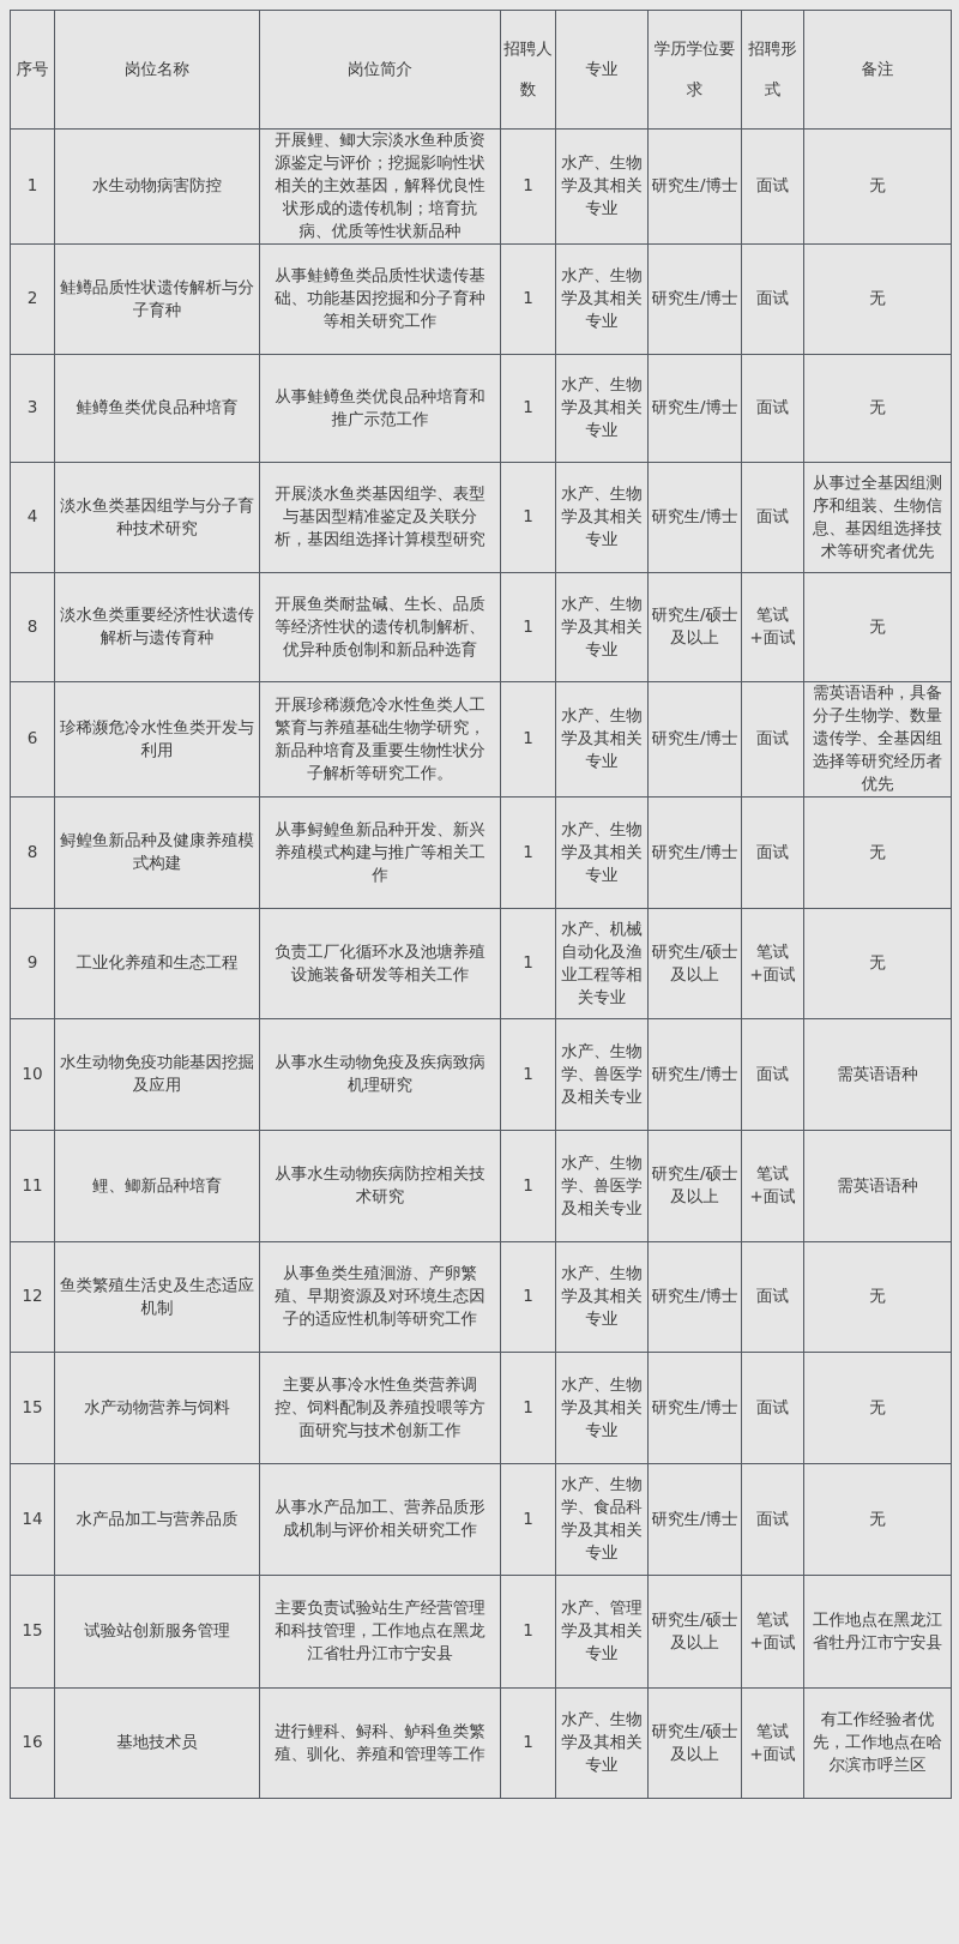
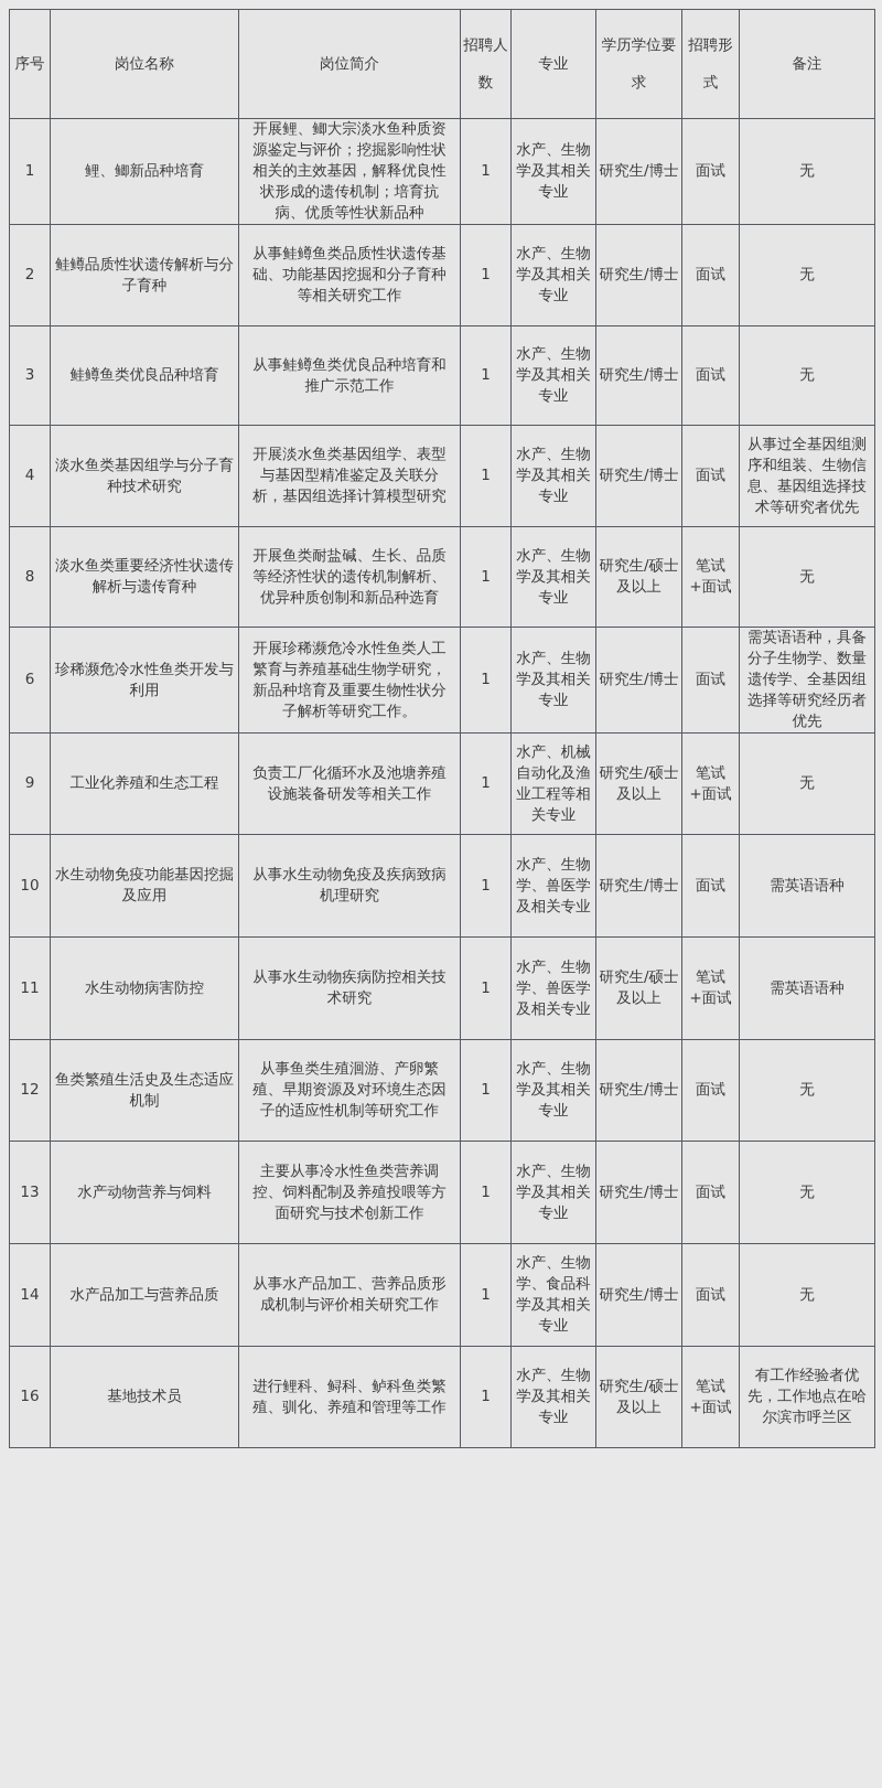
  序号	岗位名称	岗位简介	招聘人数	专业	学历学位要求	招聘形式	备注
- 1	水生动物病害防控	开展鲤、鲫大宗淡水鱼种质资源鉴定与评价；挖掘影响性状相关的主效基因，解释优良性状形成的遗传机制；培育抗病、优质等性状新品种	1	水产、生物学及其相关专业	研究生/博士	面试	无
+ 1	鲤、鲫新品种培育	开展鲤、鲫大宗淡水鱼种质资源鉴定与评价；挖掘影响性状相关的主效基因，解释优良性状形成的遗传机制；培育抗病、优质等性状新品种	1	水产、生物学及其相关专业	研究生/博士	面试	无
  2	鲑鳟品质性状遗传解析与分子育种	从事鲑鳟鱼类品质性状遗传基础、功能基因挖掘和分子育种等相关研究工作	1	水产、生物学及其相关专业	研究生/博士	面试	无
  3	鲑鳟鱼类优良品种培育	从事鲑鳟鱼类优良品种培育和推广示范工作	1	水产、生物学及其相关专业	研究生/博士	面试	无
  4	淡水鱼类基因组学与分子育种技术研究	开展淡水鱼类基因组学、表型与基因型精准鉴定及关联分析，基因组选择计算模型研究	1	水产、生物学及其相关专业	研究生/博士	面试	从事过全基因组测序和组装、生物信息、基因组选择技术等研究者优先
  8	淡水鱼类重要经济性状遗传解析与遗传育种	开展鱼类耐盐碱、生长、品质等经济性状的遗传机制解析、优异种质创制和新品种选育	1	水产、生物学及其相关专业	研究生/硕士及以上	笔试+面试	无
  6	珍稀濒危冷水性鱼类开发与利用	开展珍稀濒危冷水性鱼类人工繁育与养殖基础生物学研究，新品种培育及重要生物性状分子解析等研究工作。	1	水产、生物学及其相关专业	研究生/博士	面试	需英语语种，具备分子生物学、数量遗传学、全基因组选择等研究经历者优先
- 8	鲟鳇鱼新品种及健康养殖模式构建	从事鲟鳇鱼新品种开发、新兴养殖模式构建与推广等相关工作	1	水产、生物学及其相关专业	研究生/博士	面试	无
  9	工业化养殖和生态工程	负责工厂化循环水及池塘养殖设施装备研发等相关工作	1	水产、机械自动化及渔业工程等相关专业	研究生/硕士及以上	笔试+面试	无
  10	水生动物免疫功能基因挖掘及应用	从事水生动物免疫及疾病致病机理研究	1	水产、生物学、兽医学及相关专业	研究生/博士	面试	需英语语种
- 11	鲤、鲫新品种培育	从事水生动物疾病防控相关技术研究	1	水产、生物学、兽医学及相关专业	研究生/硕士及以上	笔试+面试	需英语语种
+ 11	水生动物病害防控	从事水生动物疾病防控相关技术研究	1	水产、生物学、兽医学及相关专业	研究生/硕士及以上	笔试+面试	需英语语种
  12	鱼类繁殖生活史及生态适应机制	从事鱼类生殖洄游、产卵繁殖、早期资源及对环境生态因子的适应性机制等研究工作	1	水产、生物学及其相关专业	研究生/博士	面试	无
- 15	水产动物营养与饲料	主要从事冷水性鱼类营养调控、饲料配制及养殖投喂等方面研究与技术创新工作	1	水产、生物学及其相关专业	研究生/博士	面试	无
+ 13	水产动物营养与饲料	主要从事冷水性鱼类营养调控、饲料配制及养殖投喂等方面研究与技术创新工作	1	水产、生物学及其相关专业	研究生/博士	面试	无
  14	水产品加工与营养品质	从事水产品加工、营养品质形成机制与评价相关研究工作	1	水产、生物学、食品科学及其相关专业	研究生/博士	面试	无
- 15	试验站创新服务管理	主要负责试验站生产经营管理和科技管理，工作地点在黑龙江省牡丹江市宁安县	1	水产、管理学及其相关专业	研究生/硕士及以上	笔试+面试	工作地点在黑龙江省牡丹江市宁安县
  16	基地技术员	进行鲤科、鲟科、鲈科鱼类繁殖、驯化、养殖和管理等工作	1	水产、生物学及其相关专业	研究生/硕士及以上	笔试+面试	有工作经验者优先，工作地点在哈尔滨市呼兰区
